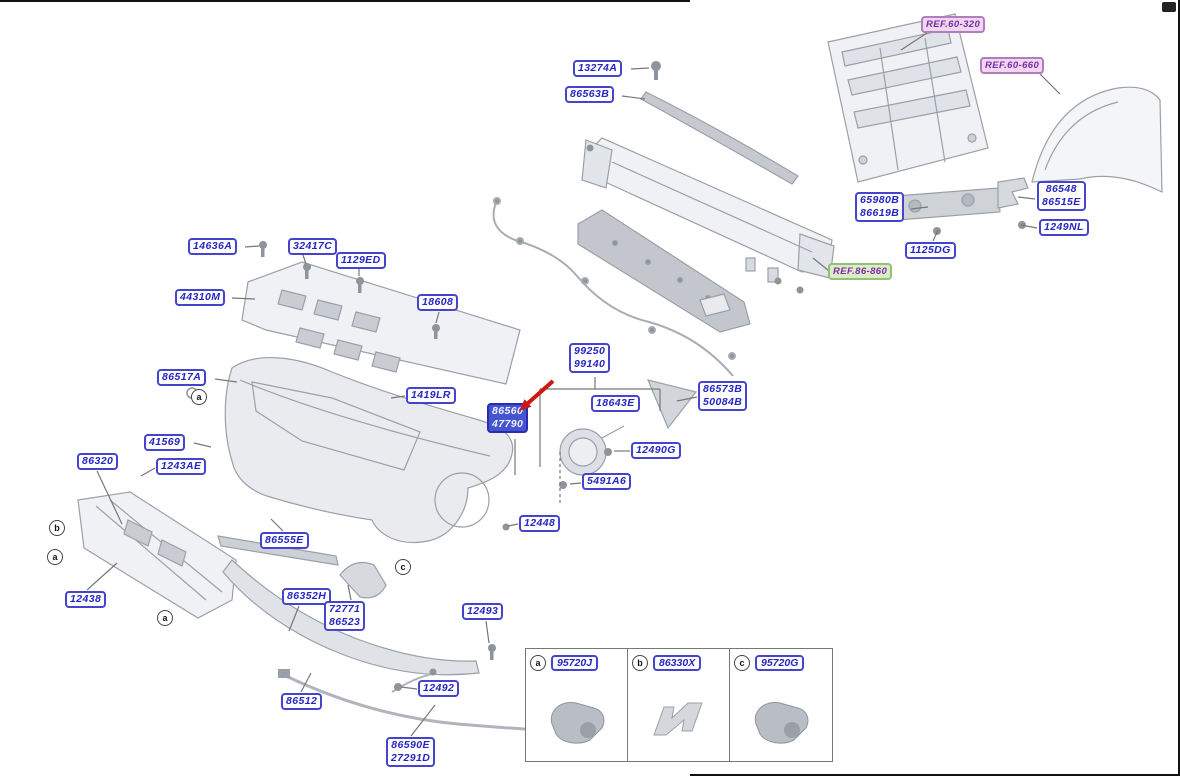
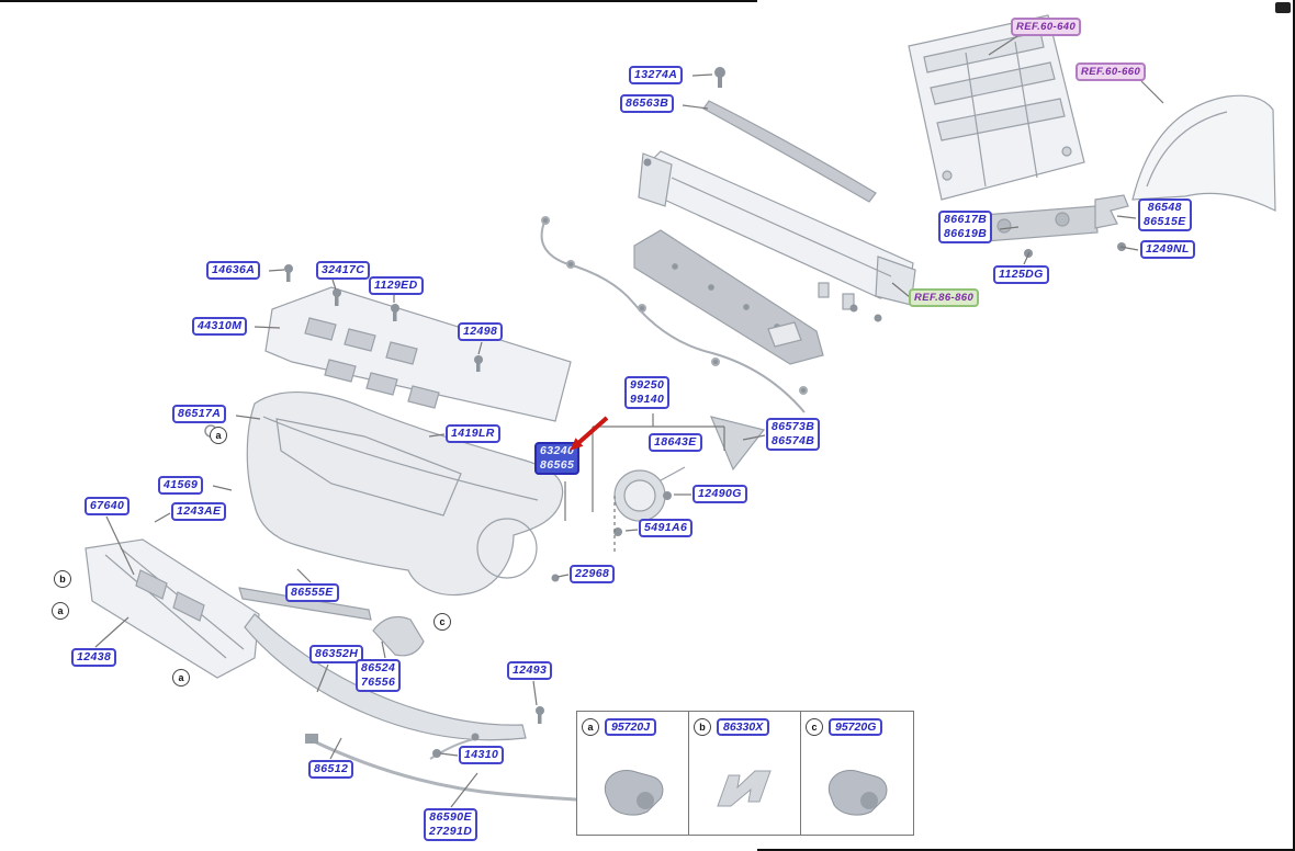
  a
  95720J
  b
  86330X
  c
  95720G
  13274A
  86563B
- REF.60-320
+ REF.60-640
  REF.60-660
- 65980B
+ 86617B
  86619B
  1125DG
  86548
  86515E
  1249NL
  REF.86-860
  14636A
  32417C
  1129ED
  44310M
- 18608
+ 12498
  1419LR
  86517A
  41569
  1243AE
- 86320
+ 67640
  12438
  86555E
  86352H
- 72771
+ 86524
- 86523
+ 76556
  12493
  86512
- 12492
+ 14310
  86590E
  27291D
  99250
  99140
  18643E
  86573B
- 50084B
+ 86574B
  12490G
  5491A6
- 12448
+ 22968
- 86560
+ 63240
- 47790
+ 86565
  a
  b
  a
  a
  c
